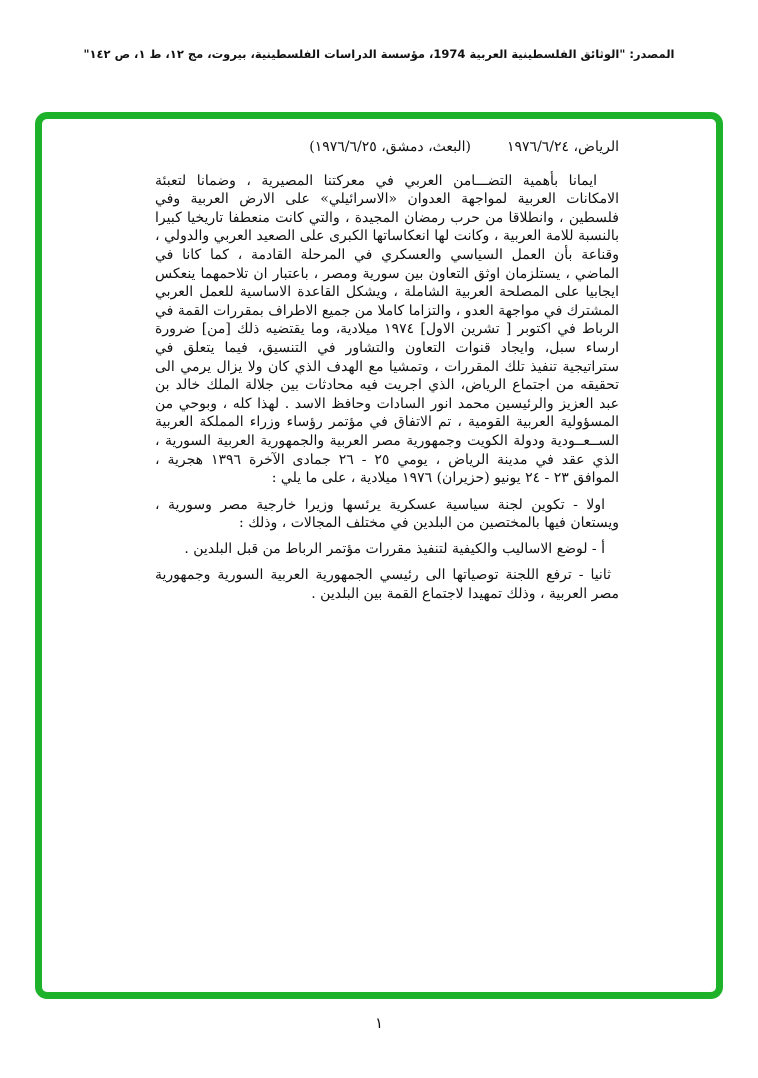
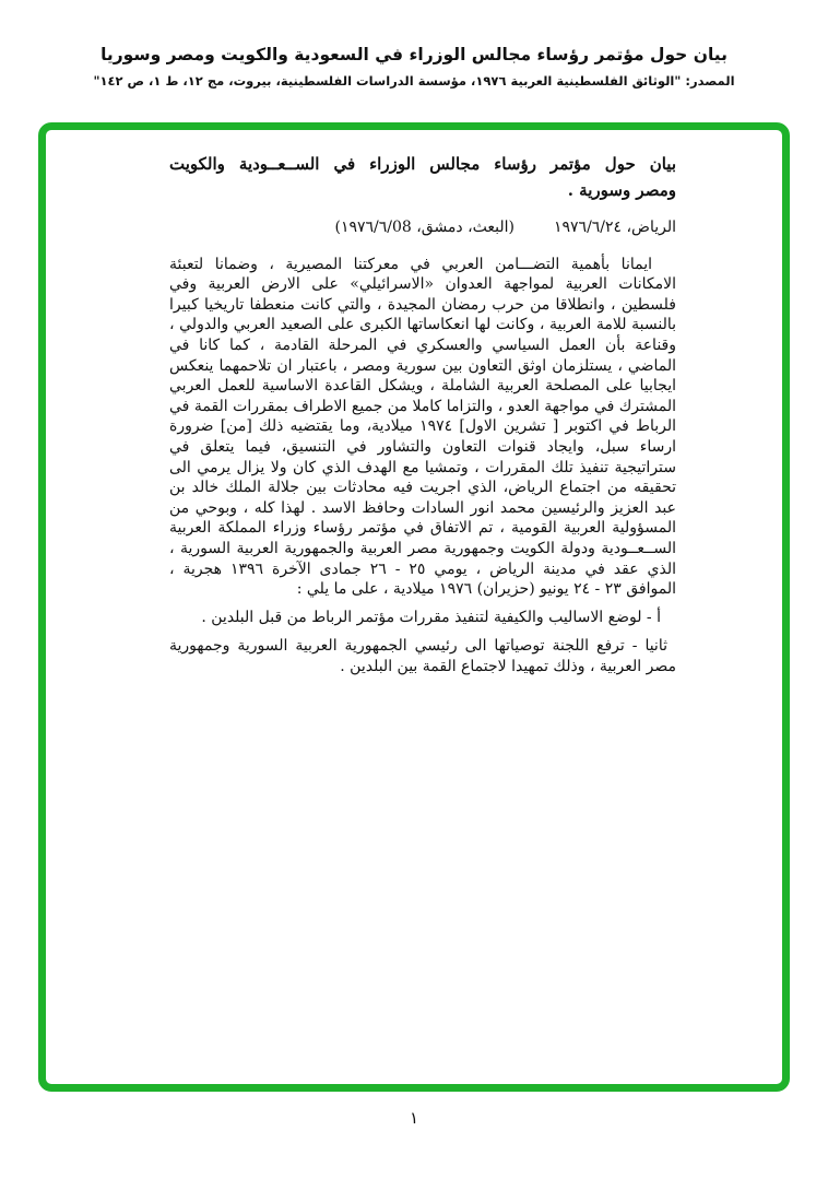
+ بيان حول مؤتمر رؤساء مجالس الوزراء في السعودية والكويت ومصر وسوريا
- المصدر: "الوثائق الفلسطينية العربية 1974، مؤسسة الدراسات الفلسطينية، بيروت، مج ١٢، ط ١، ص ١٤٢"
+ المصدر: "الوثائق الفلسطينية العربية ١٩٧٦، مؤسسة الدراسات الفلسطينية، بيروت، مج ١٢، ط ١، ص ١٤٢"
+ بيان حول مؤتمر رؤساء مجالس الوزراء في الســعــودية والكويت
+ ومصر وسورية .
  الرياض، ١٩٧٦/٦/٢٤
- (البعث، دمشق، ١٩٧٦/٦/٢٥)
+ (البعث، دمشق، ١٩٧٦/٦/08)
  ايمانا بأهمية التضـــامن العربي في معركتنا المصيرية ، وضمانا لتعبئة الامكانات العربية لمواجهة العدوان «الاسرائيلي» على الارض العربية وفي فلسطين ، وانطلاقا من حرب رمضان المجيدة ، والتي كانت منعطفا تاريخيا كبيرا بالنسبة للامة العربية ، وكانت لها انعكاساتها الكبرى على الصعيد العربي والدولي ، وقناعة بأن العمل السياسي والعسكري في المرحلة القادمة ، كما كانا في الماضي ، يستلزمان اوثق التعاون بين سورية ومصر ، باعتبار ان تلاحمهما ينعكس ايجابيا على المصلحة العربية الشاملة ، ويشكل القاعدة الاساسية للعمل العربي المشترك في مواجهة العدو ، والتزاما كاملا من جميع الاطراف بمقررات القمة في الرباط في اكتوبر [ تشرين الاول] ١٩٧٤ ميلادية، وما يقتضيه ذلك [من] ضرورة ارساء سبل، وايجاد قنوات التعاون والتشاور في التنسيق، فيما يتعلق في ستراتيجية تنفيذ تلك المقررات ، وتمشيا مع الهدف الذي كان ولا يزال يرمي الى تحقيقه من اجتماع الرياض، الذي اجريت فيه محادثات بين جلالة الملك خالد بن عبد العزيز والرئيسين محمد انور السادات وحافظ الاسد . لهذا كله ، وبوحي من المسؤولية العربية القومية ، تم الاتفاق في مؤتمر رؤساء وزراء المملكة العربية الســعــودية ودولة الكويت وجمهورية مصر العربية والجمهورية العربية السورية ، الذي عقد في مدينة الرياض ، يومي ٢٥ - ٢٦ جمادى الآخرة ١٣٩٦ هجرية ، الموافق ٢٣ - ٢٤ يونيو (حزيران) ١٩٧٦ ميلادية ، على ما يلي :
- اولا - تكوين لجنة سياسية عسكرية يرئسها وزيرا خارجية مصر وسورية ، ويستعان فيها بالمختصين من البلدين في مختلف المجالات ، وذلك :
  أ - لوضع الاساليب والكيفية لتنفيذ مقررات مؤتمر الرباط من قبل البلدين .
  ثانيا - ترفع اللجنة توصياتها الى رئيسي الجمهورية العربية السورية وجمهورية مصر العربية ، وذلك تمهيدا لاجتماع القمة بين البلدين .
  ١
